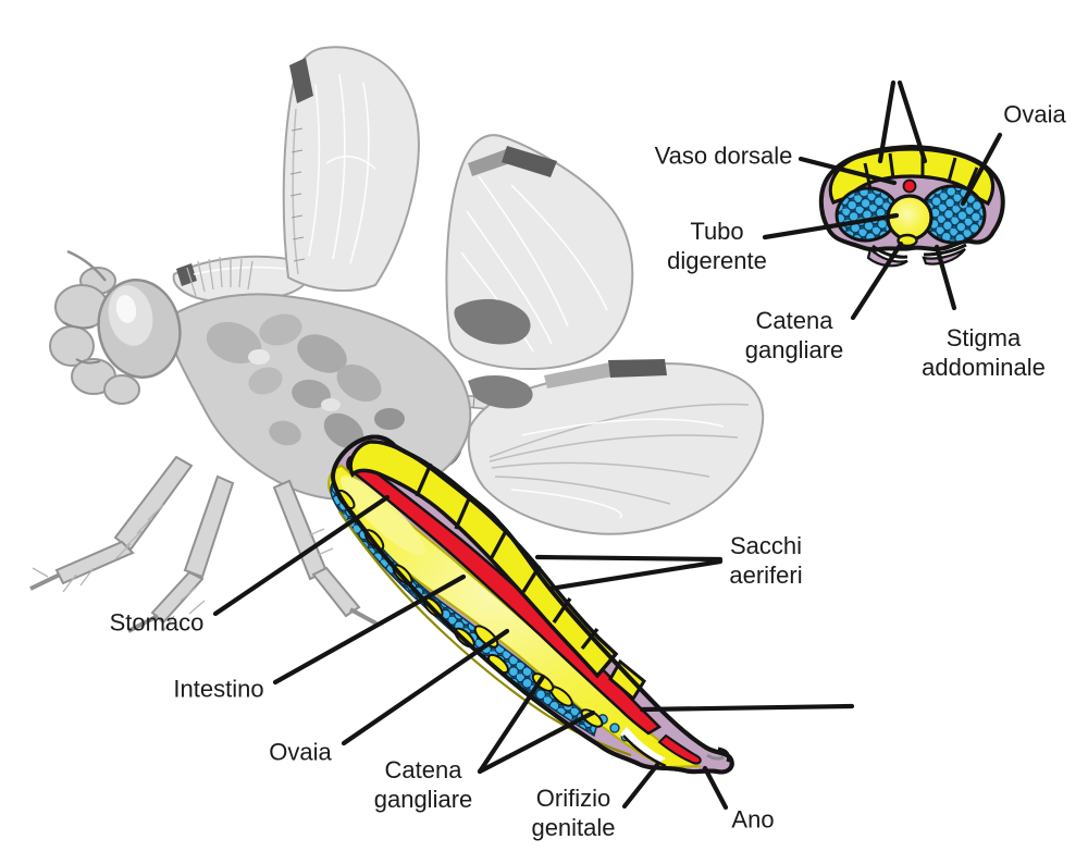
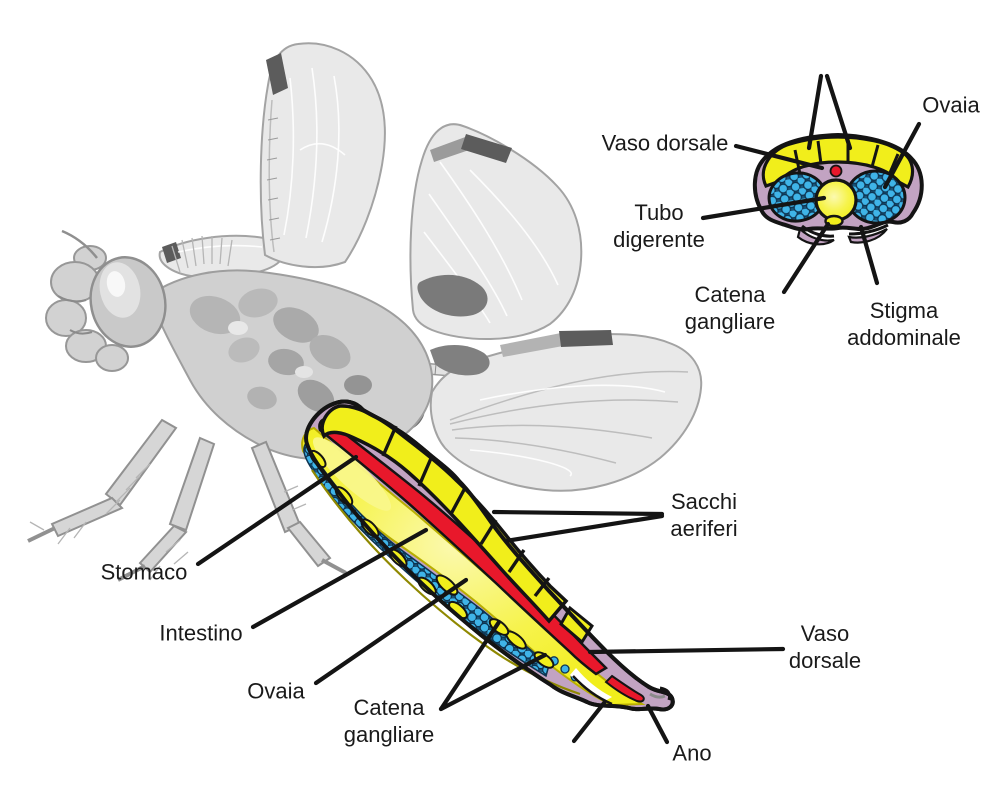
  Ovaia
  Vaso dorsale
  Tubo
  digerente
  Catena
  gangliare
  Stigma
  addominale
  Sacchi
  aeriferi
  Stomaco
  Intestino
  Ovaia
  Catena
  gangliare
- Orifizio
- genitale
  Ano
+ Vaso
+ dorsale
